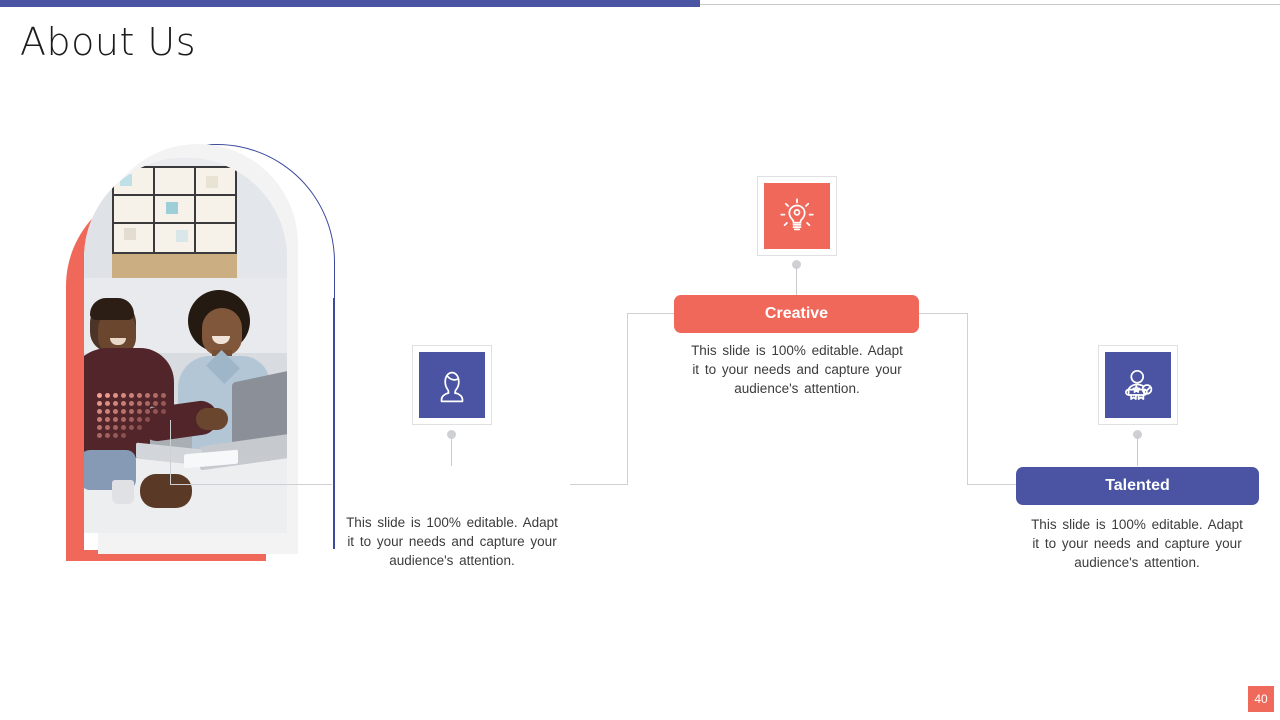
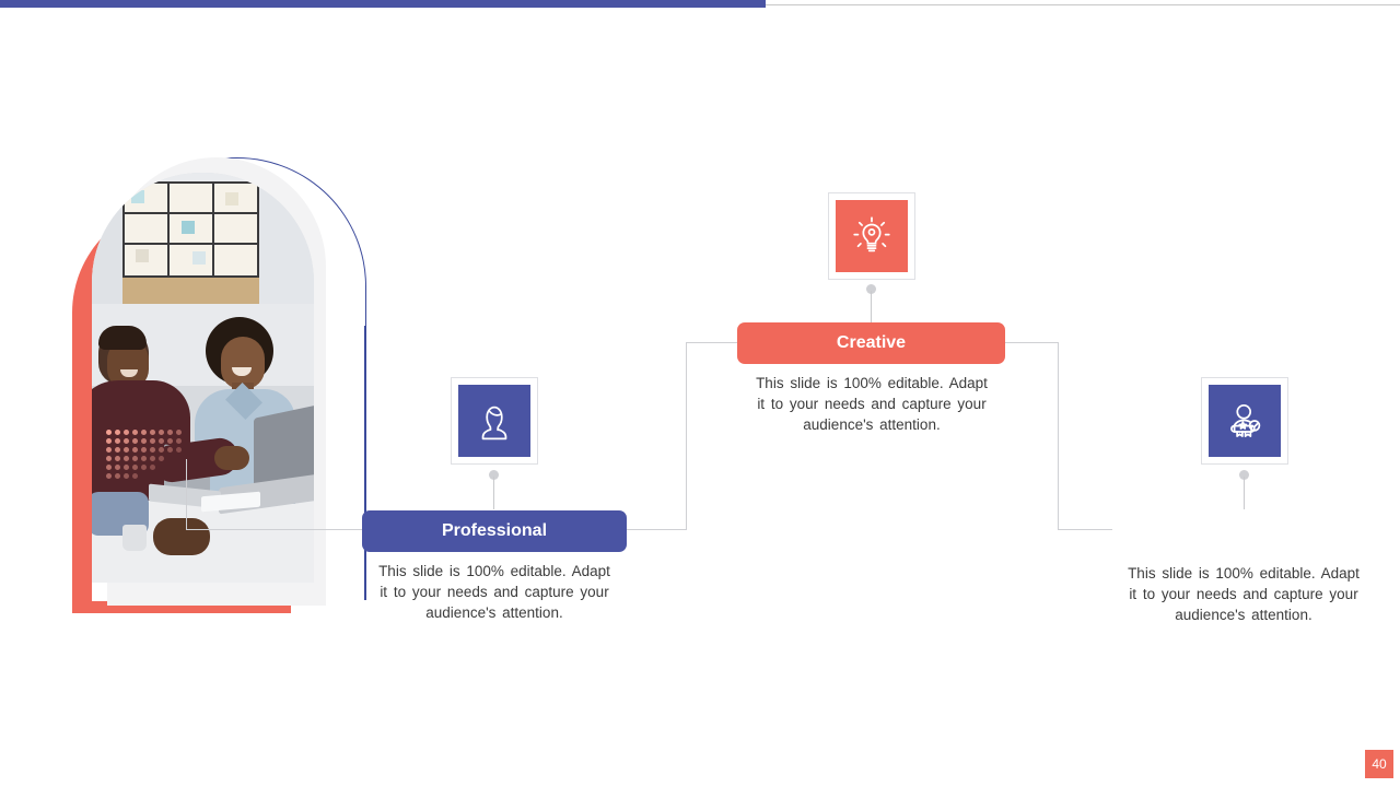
- About Us
  Creative
  This slide is 100% editable. Adapt it to your needs and capture your audience's attention.
+ Professional
  This slide is 100% editable. Adapt it to your needs and capture your audience's attention.
- Talented
  This slide is 100% editable. Adapt it to your needs and capture your audience's attention.
  40
